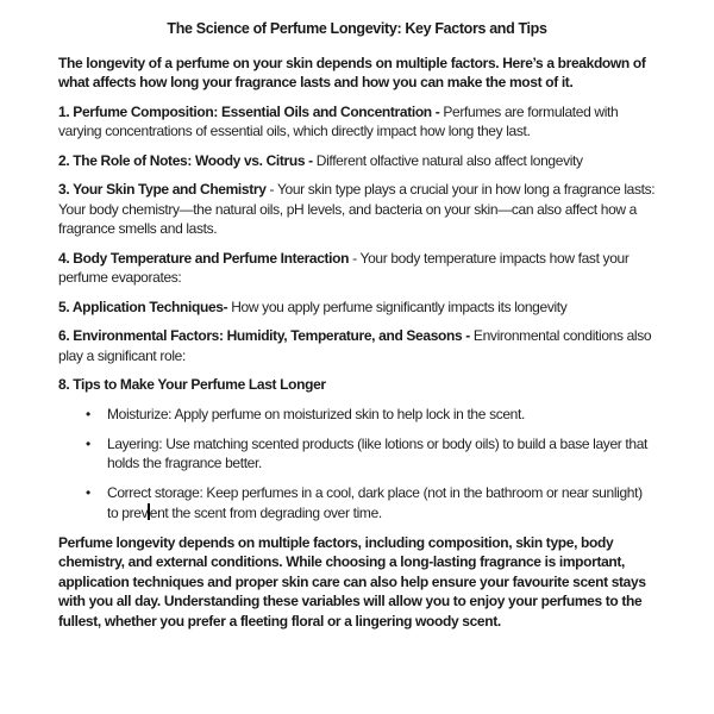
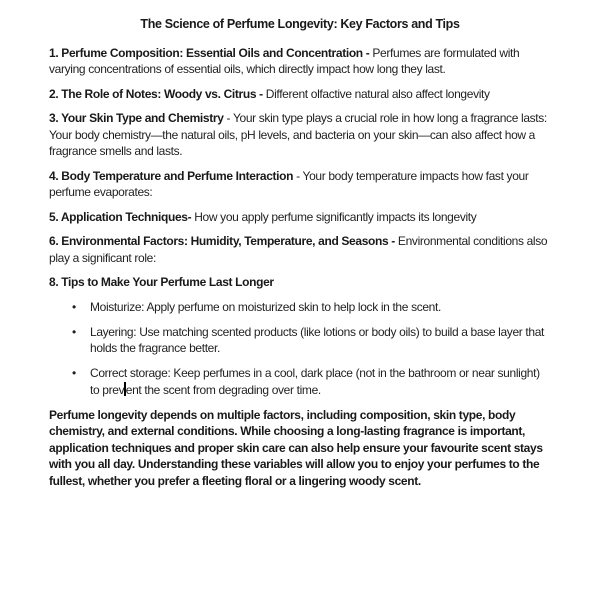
  The Science of Perfume Longevity: Key Factors and Tips
- The longevity of a perfume on your skin depends on multiple factors. Here’s a breakdown of what affects how long your fragrance lasts and how you can make the most of it.
  1. Perfume Composition: Essential Oils and Concentration - Perfumes are formulated with varying concentrations of essential oils, which directly impact how long they last.
  2. The Role of Notes: Woody vs. Citrus - Different olfactive natural also affect longevity
- 3. Your Skin Type and Chemistry - Your skin type plays a crucial your in how long a fragrance lasts: Your body chemistry—the natural oils, pH levels, and bacteria on your skin—can also affect how a fragrance smells and lasts.
+ 3. Your Skin Type and Chemistry - Your skin type plays a crucial role in how long a fragrance lasts: Your body chemistry—the natural oils, pH levels, and bacteria on your skin—can also affect how a fragrance smells and lasts.
  4. Body Temperature and Perfume Interaction - Your body temperature impacts how fast your perfume evaporates:
  5. Application Techniques- How you apply perfume significantly impacts its longevity
  6. Environmental Factors: Humidity, Temperature, and Seasons - Environmental conditions also play a significant role:
  8. Tips to Make Your Perfume Last Longer
  Moisturize: Apply perfume on moisturized skin to help lock in the scent.
  Layering: Use matching scented products (like lotions or body oils) to build a base layer that holds the fragrance better.
  Correct storage: Keep perfumes in a cool, dark place (not in the bathroom or near sunlight) to prevent the scent from degrading over time.
  Perfume longevity depends on multiple factors, including composition, skin type, body chemistry, and external conditions. While choosing a long-lasting fragrance is important, application techniques and proper skin care can also help ensure your favourite scent stays with you all day. Understanding these variables will allow you to enjoy your perfumes to the fullest, whether you prefer a fleeting floral or a lingering woody scent.
